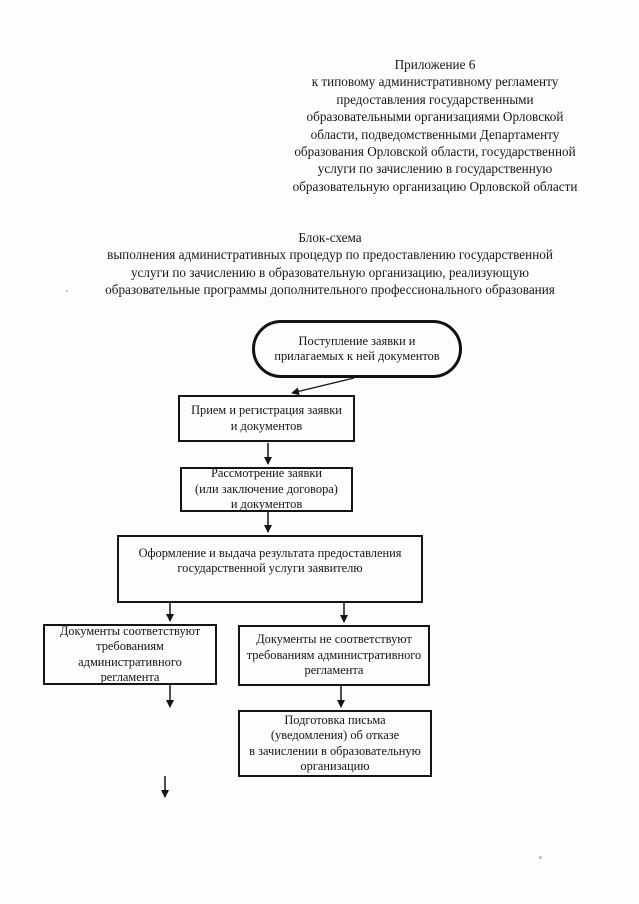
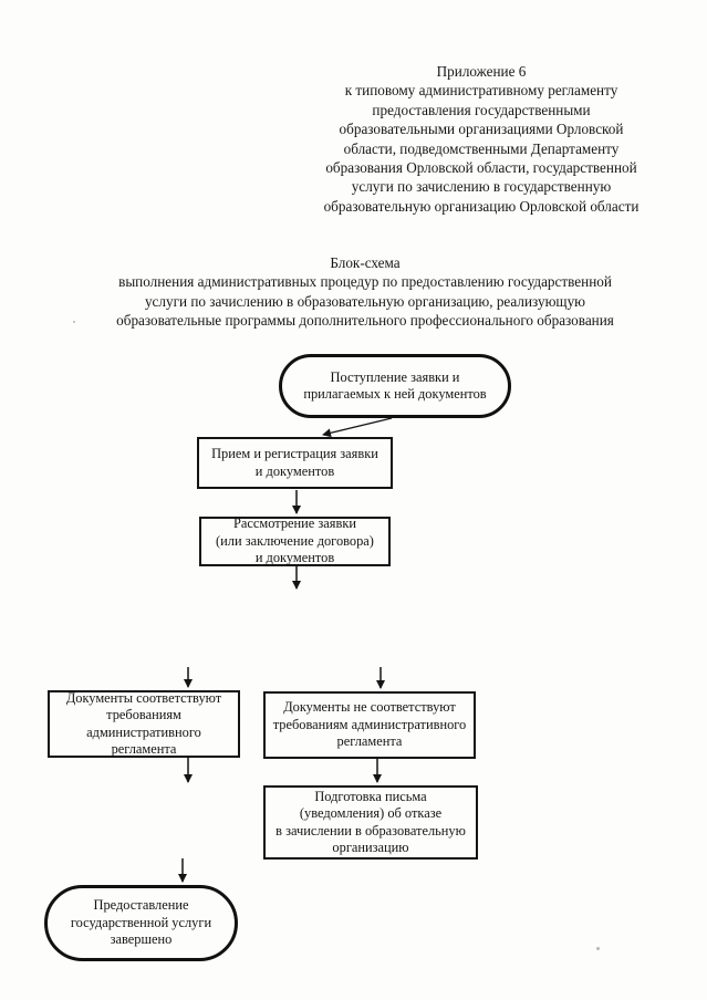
  Приложение 6
  к типовому административному регламенту
  предоставления государственными
  образовательными организациями Орловской
  области, подведомственными Департаменту
  образования Орловской области, государственной
  услуги по зачислению в государственную
  образовательную организацию Орловской области
  Блок-схема
  выполнения административных процедур по предоставлению государственной
  услуги по зачислению в образовательную организацию, реализующую
  образовательные программы дополнительного профессионального образования
  Поступление заявки и
  прилагаемых к ней документов
  Прием и регистрация заявки
  и документов
  Рассмотрение заявки
  (или заключение договора)
  и документов
- Оформление и выдача результата предоставления
- государственной услуги заявителю
  Документы соответствуют
  требованиям административного
  регламента
  Документы не соответствуют
  требованиям административного
  регламента
  Подготовка письма
  (уведомления) об отказе
  в зачислении в образовательную
  организацию
+ Предоставление
+ государственной услуги
+ завершено
